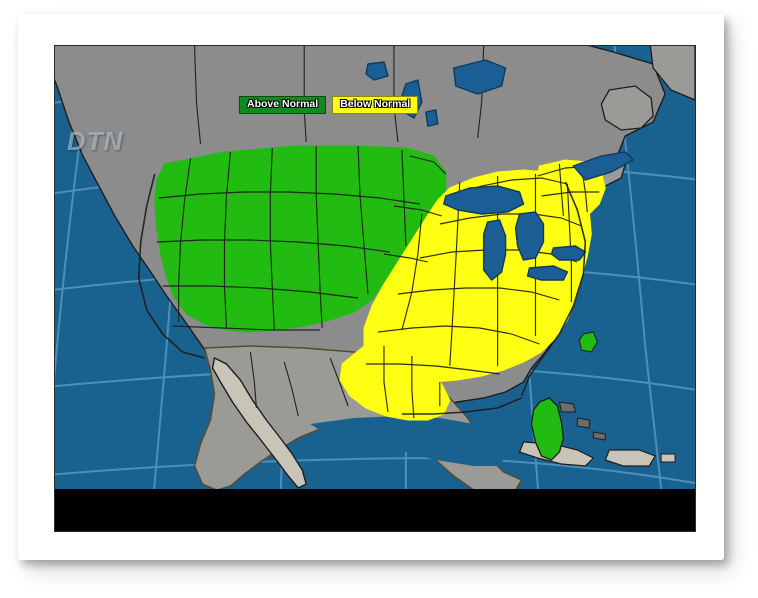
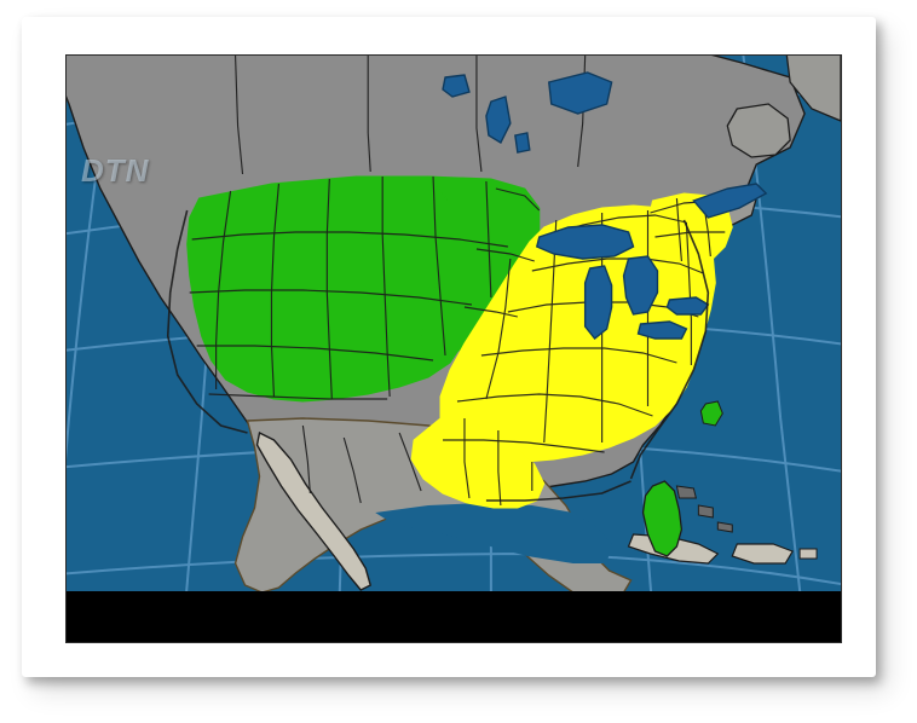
  DTN
- Above Normal
- Below Normal
